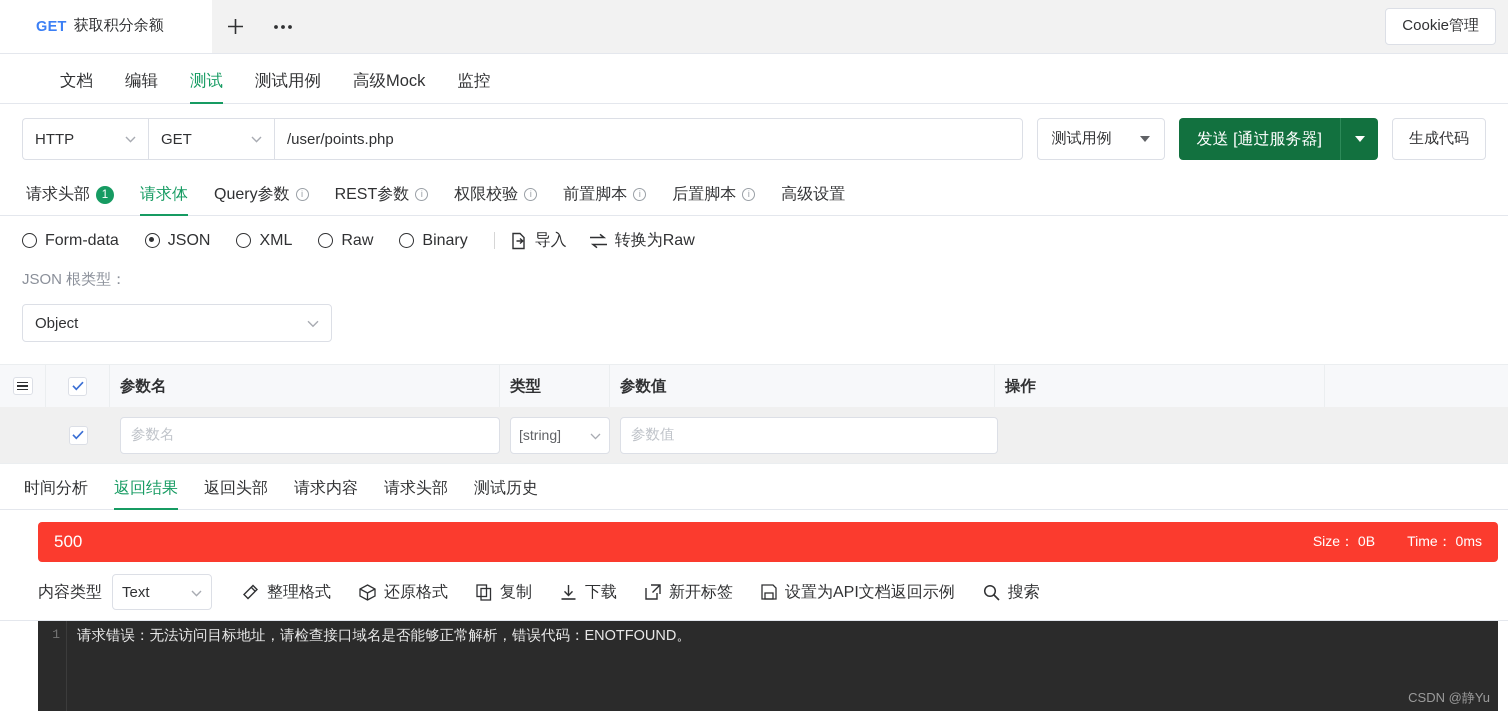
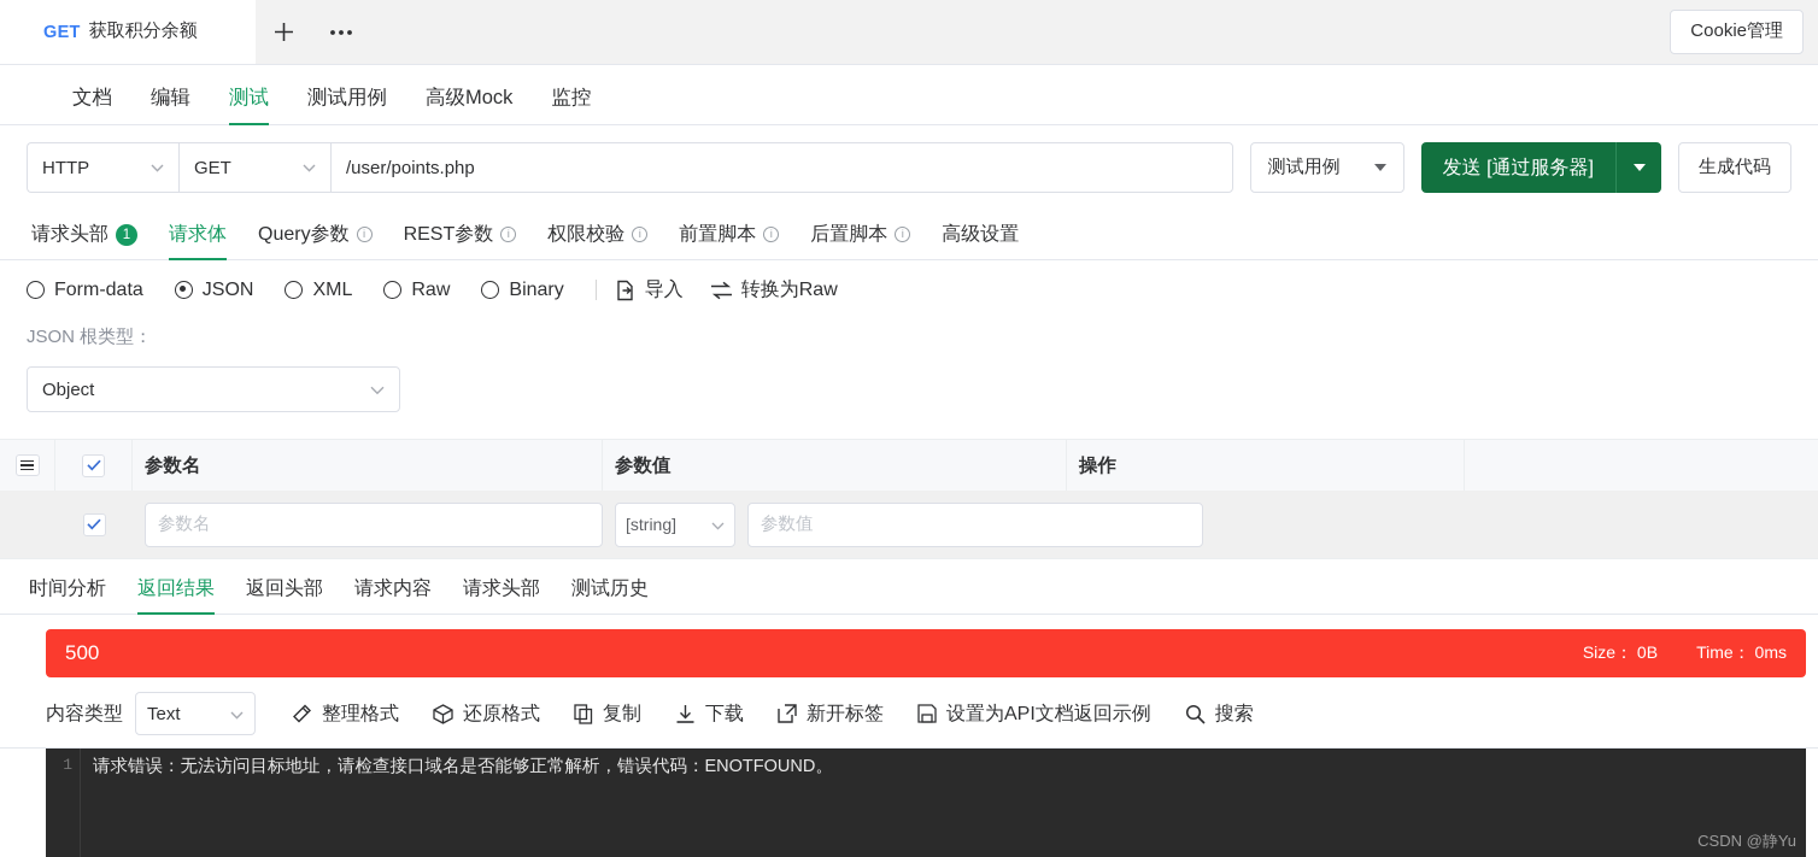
  GET
  获取积分余额
  Cookie管理
  文档
  编辑
  测试
  测试用例
  高级Mock
  监控
  HTTP
  GET
  /user/points.php
  测试用例
  发送 [通过服务器]
  生成代码
  请求头部
  1
  请求体
  Query参数
  i
  REST参数
  i
  权限校验
  i
  前置脚本
  i
  后置脚本
  i
  高级设置
  Form-data
  JSON
  XML
  Raw
  Binary
  导入
  转换为Raw
  JSON 根类型：
  Object
  参数名
- 类型
  参数值
  操作
  参数名
  [string]
  参数值
  时间分析
  返回结果
  返回头部
  请求内容
  请求头部
  测试历史
  500
  Size： 0B
  Time： 0ms
  内容类型
  Text
  整理格式
  还原格式
  复制
  下载
  新开标签
  设置为API文档返回示例
  搜索
  1
  请求错误：无法访问目标地址，请检查接口域名是否能够正常解析，错误代码：ENOTFOUND。
  CSDN @静Yu
